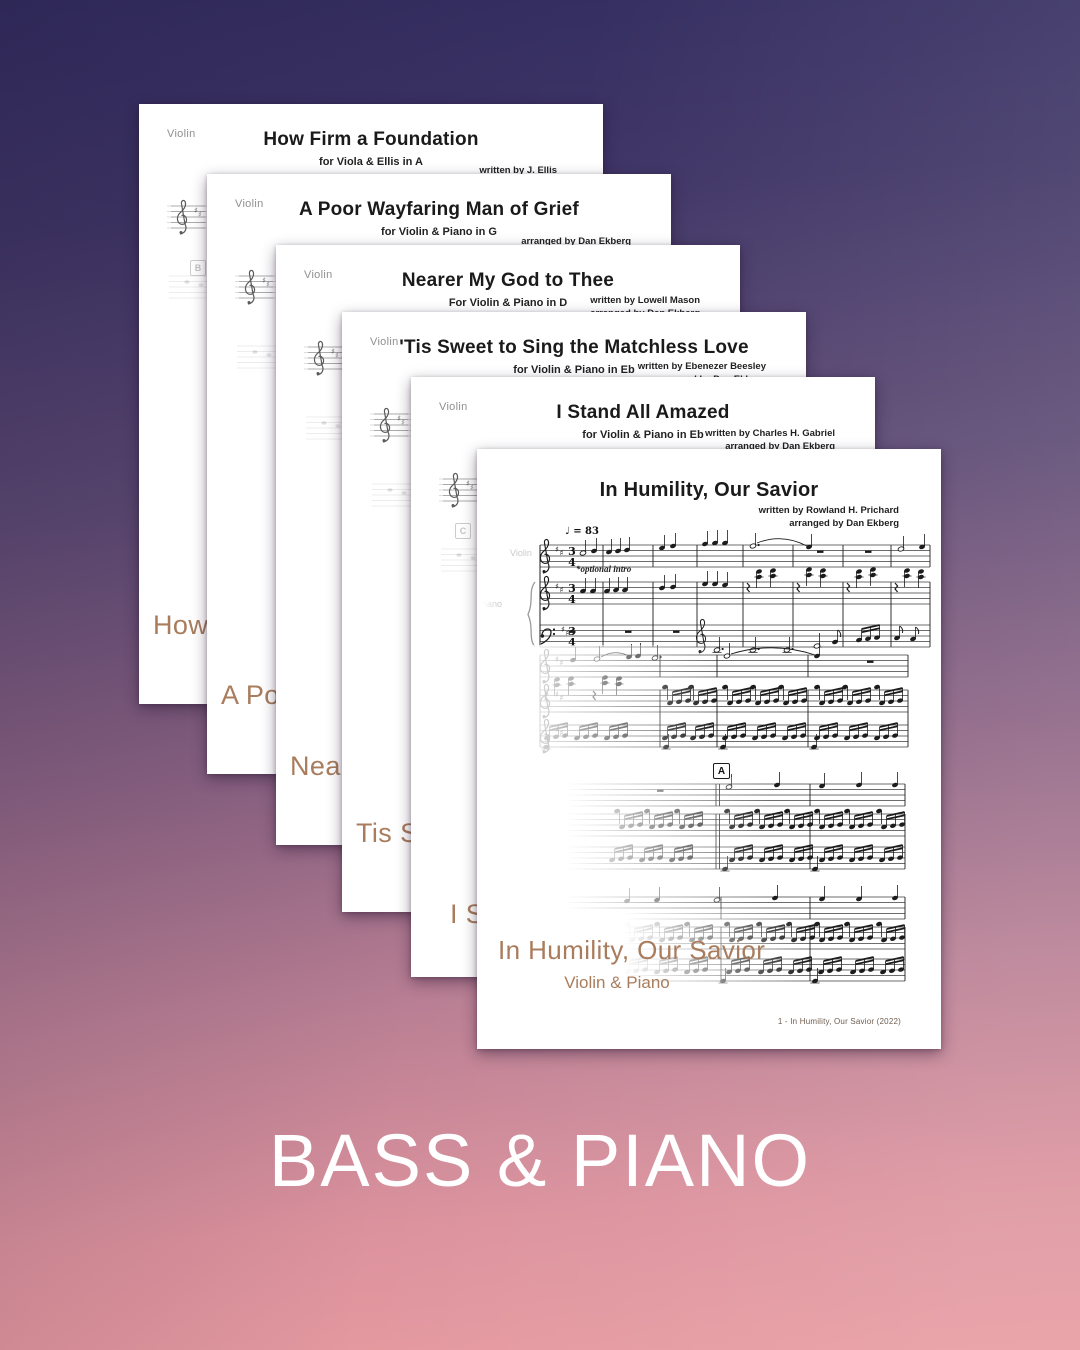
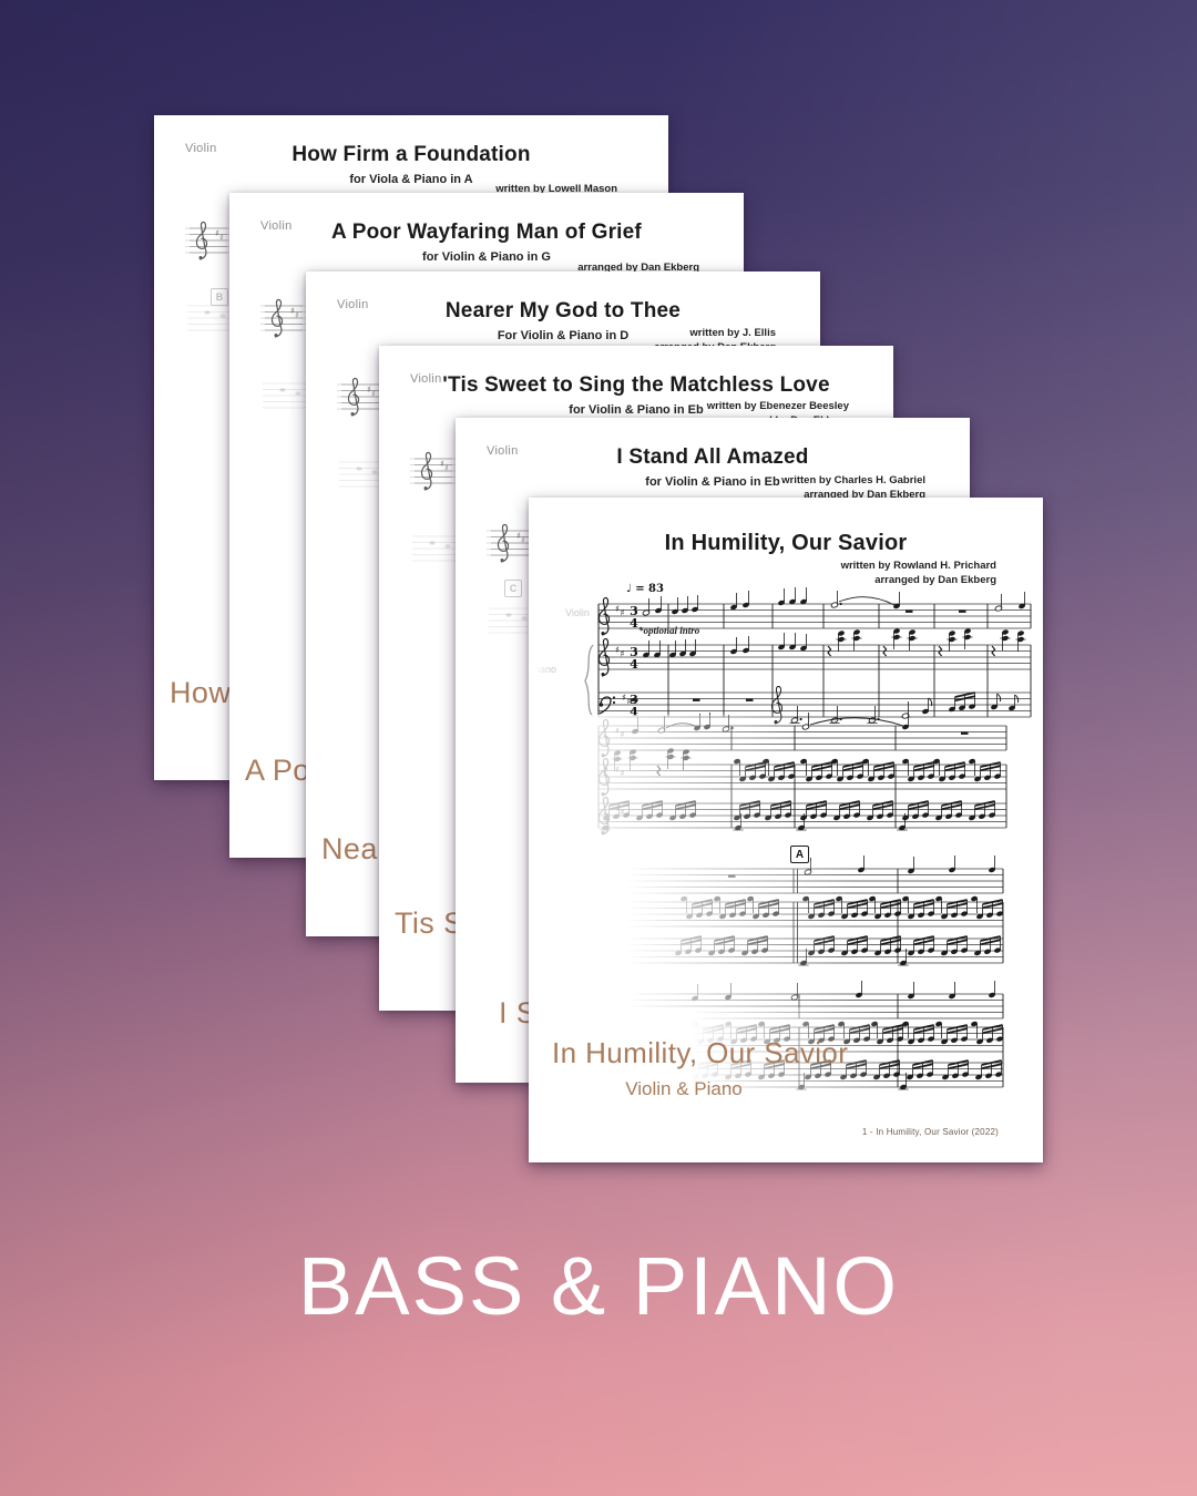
  Violin
  How Firm a Foundation
- for Viola & Ellis in A
+ for Viola & Piano in A
- written by J. Ellis
+ written by Lowell Mason
  ♯
  ♯
  B
  Violin
  A Poor Wayfaring Man of Grief
  for Violin & Piano in G
  arranged by Dan Ekberg
  ♯
  ♯
  Violin
  Nearer My God to Thee
  For Violin & Piano in D
- written by Lowell Mason
+ written by J. Ellis
  ♯
  ♯
  Violin
  'Tis Sweet to Sing the Matchless Love
  for Violin & Piano in Eb
  written by Ebenezer Beesley
  ♯
  ♯
  Violin
  I Stand All Amazed
  for Violin & Piano in Eb
  written by Charles H. Gabriel
  arranged by Dan Ekberg
  ♯
  ♯
  C
  In Humility, Our Savior
  written by Rowland H. Prichard
  arranged by Dan Ekberg
  ♯
  ♯
  3
  4
  ♯
  ♯
  3
  4
  ♯
  ♯
  4
  ♩ = 83
  *optional intro
  Violin
  Piano
  A
  In Humility, Our Savior
  Violin & Piano
  1 - In Humility, Our Savior (2022)
  BASS & PIANO
